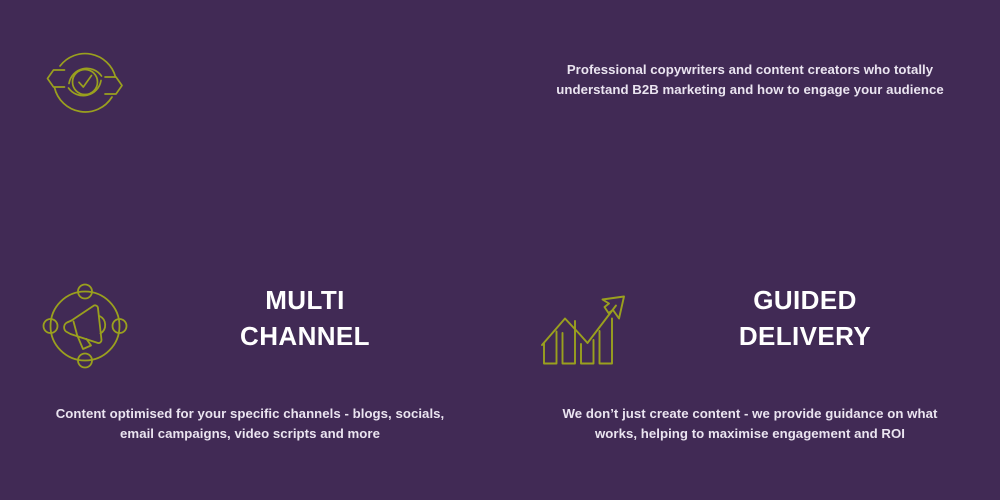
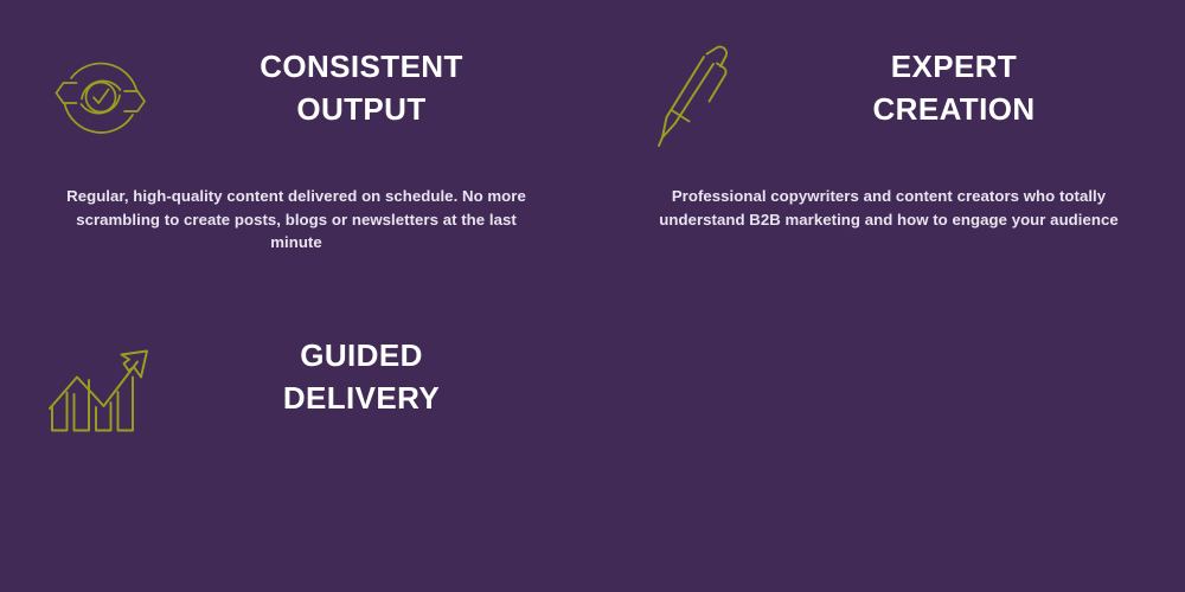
+ CONSISTENT
+ OUTPUT
+ Regular, high-quality content delivered on schedule. No more scrambling to create posts, blogs or newsletters at the last minute
+ EXPERT
+ CREATION
  Professional copywriters and content creators who totally understand B2B marketing and how to engage your audience
- MULTI
- CHANNEL
- Content optimised for your specific channels - blogs, socials, email campaigns, video scripts and more
  GUIDED
  DELIVERY
- We don’t just create content - we provide guidance on what works, helping to maximise engagement and ROI
